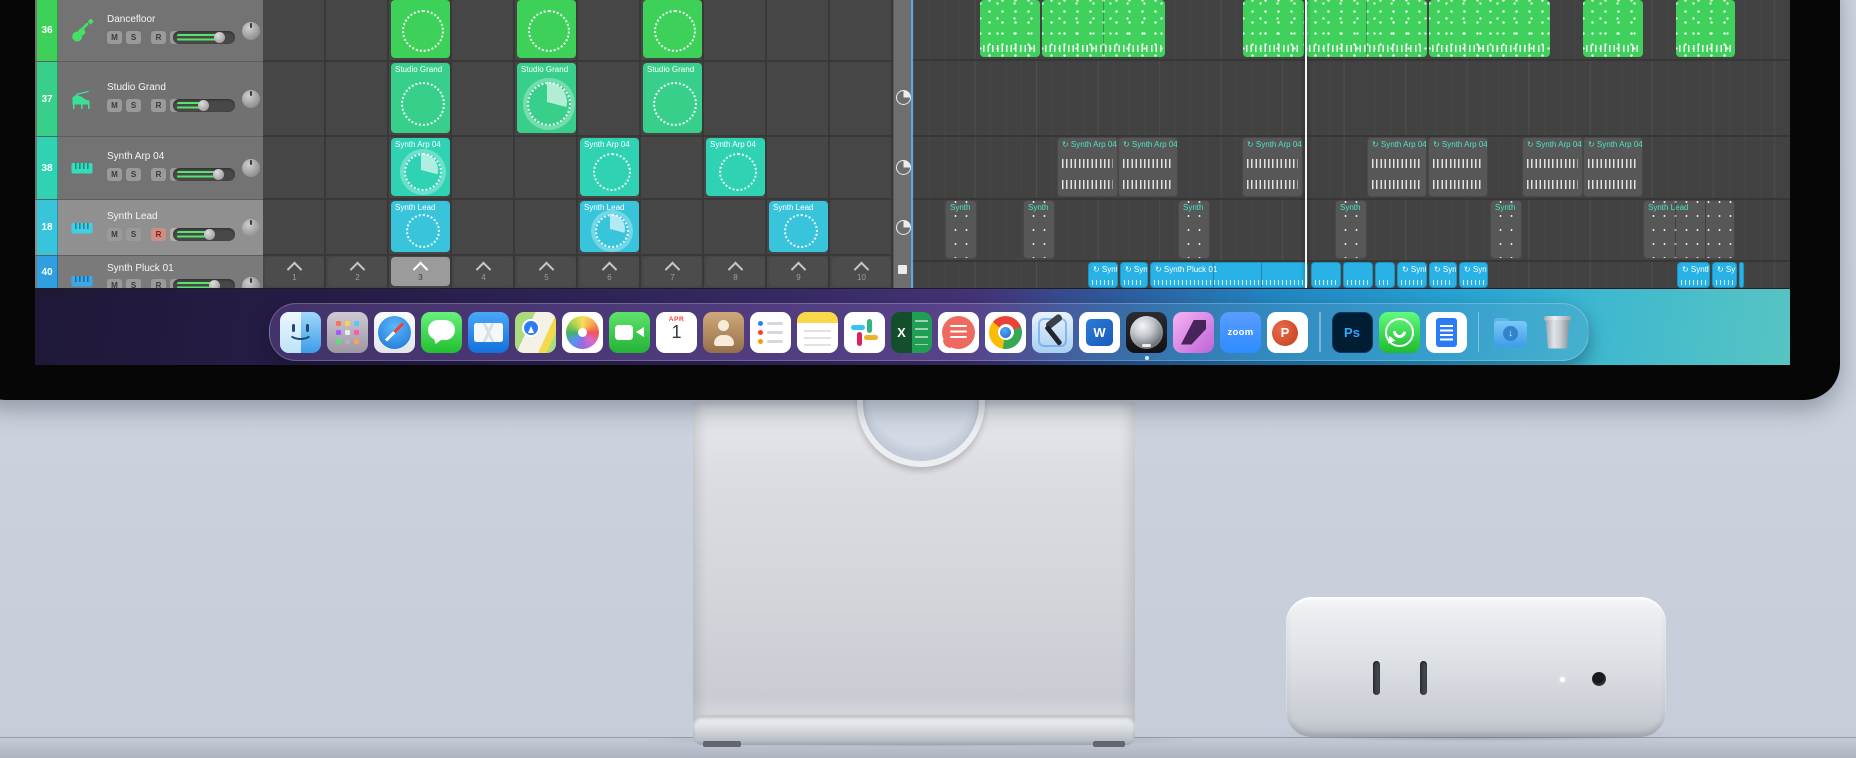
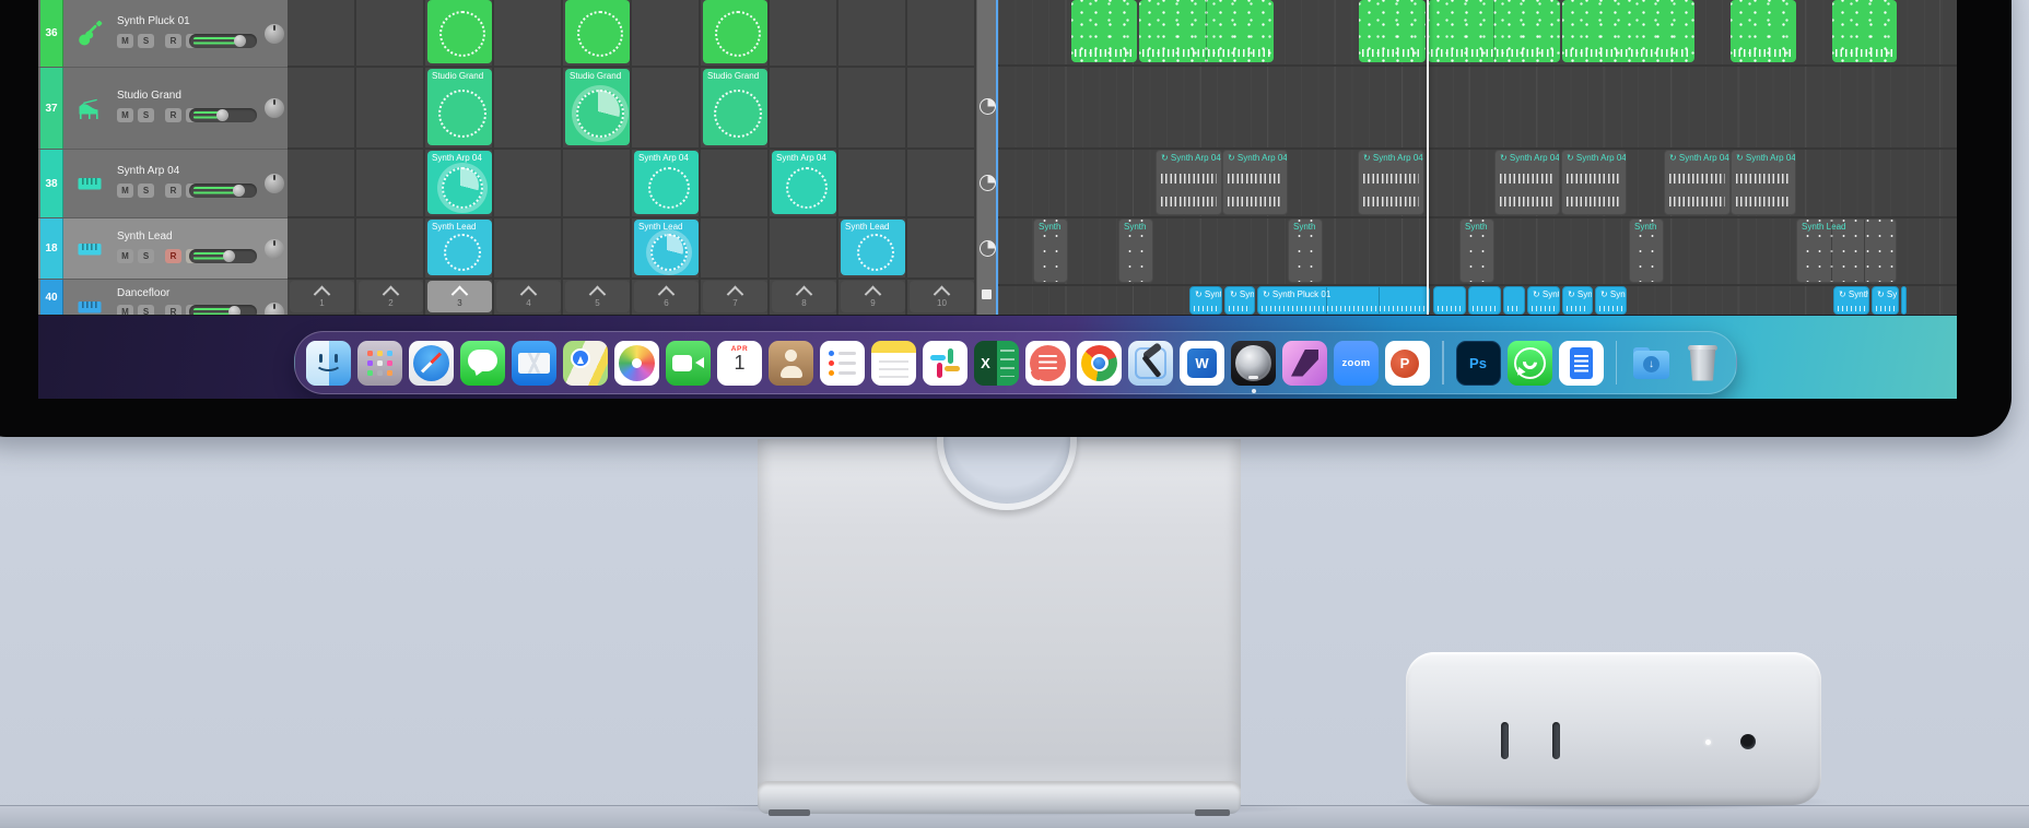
  36
- Dancefloor
+ Synth Pluck 01
  M
  S
  R
  37
  Studio Grand
  M
  S
  R
  38
  Synth Arp 04
  M
  S
  R
  18
  Synth Lead
  M
  S
  R
  40
- Synth Pluck 01
+ Dancefloor
  M
  S
  R
  Studio Grand
  Studio Grand
  Studio Grand
  Synth Arp 04
  Synth Arp 04
  Synth Arp 04
  Synth Lead
  Synth Lead
  Synth Lead
  1
  2
  3
  4
  5
  6
  7
  8
  9
  10
  ↻ Synth Arp 04
  ↻ Synth Arp 04
  ↻ Synth Arp 04
  ↻ Synth Arp 04
  ↻ Synth Arp 04
  ↻ Synth Arp 04
  ↻ Synth Arp 04
  Synth
  Synth
  Synth
  Synth
  Synth
  Synth Lead
  ↻ Synt
  ↻ Syn
  ↻ Synth Pluck 01
  ↻ Synt
  ↻ Syn
  ↻ Syn
  ↻ Synt
  ↻ Sy
  1
  X
  W
  zoom
  P
  Ps
  ↓
